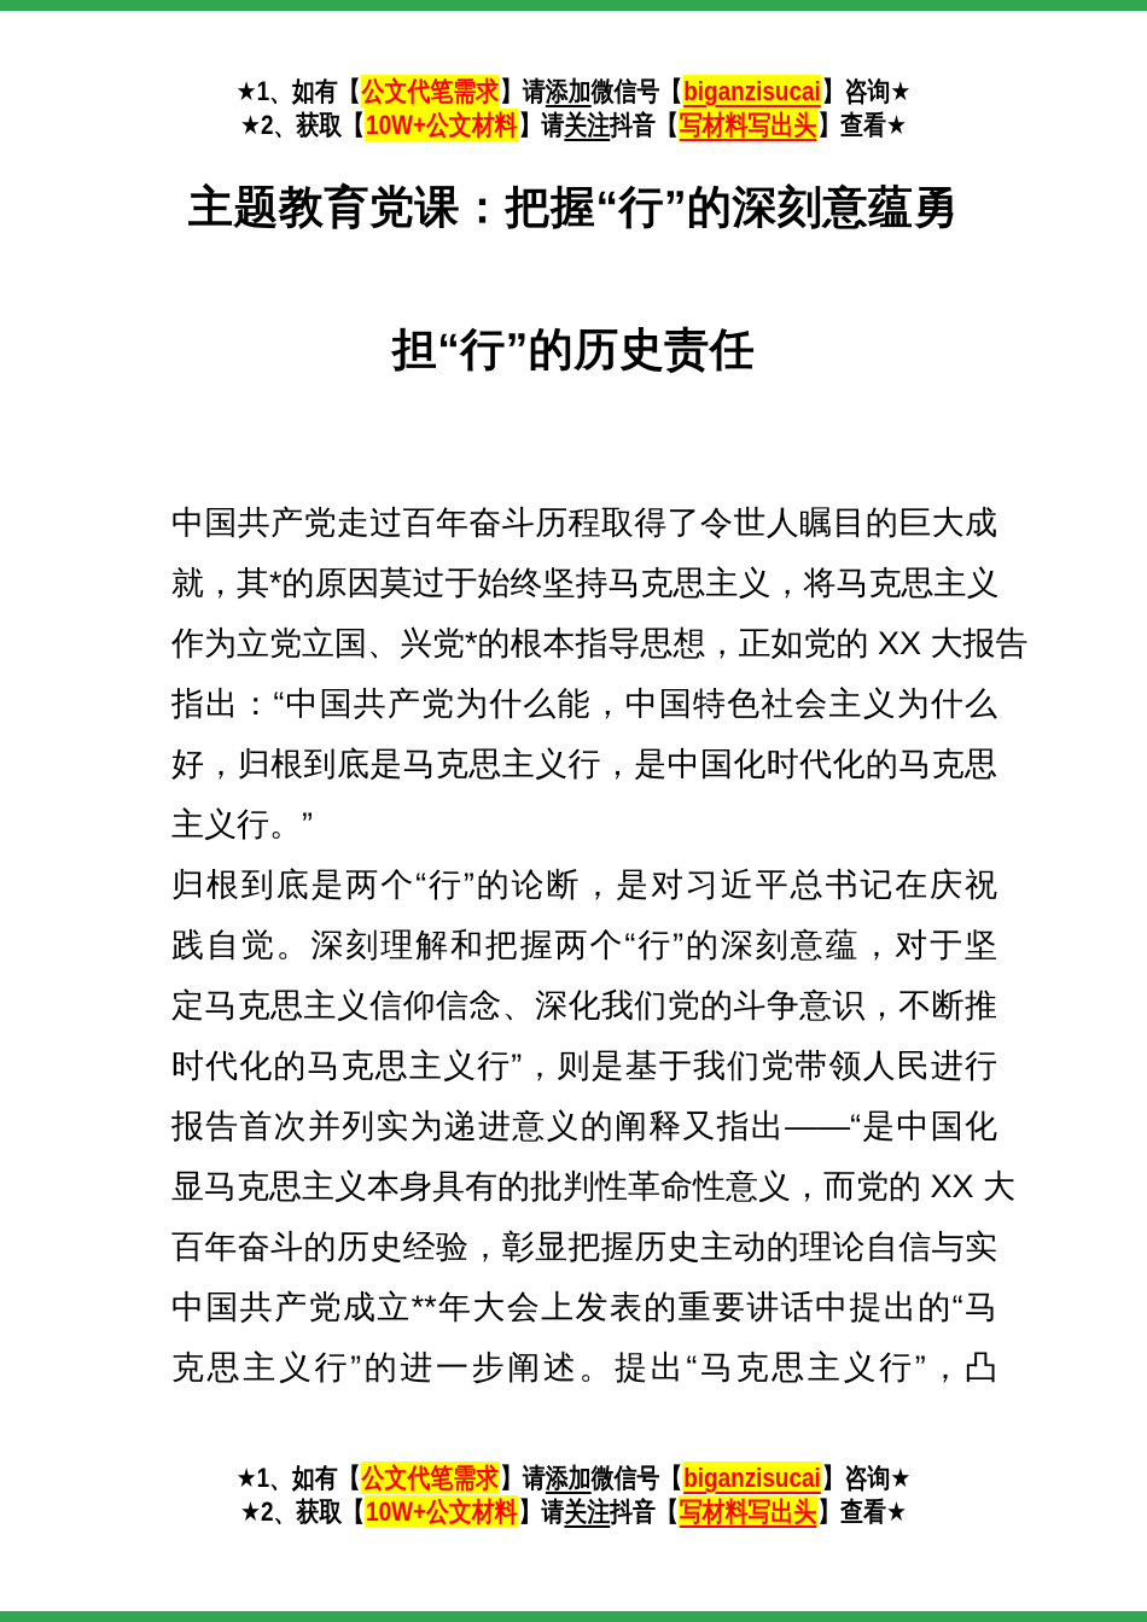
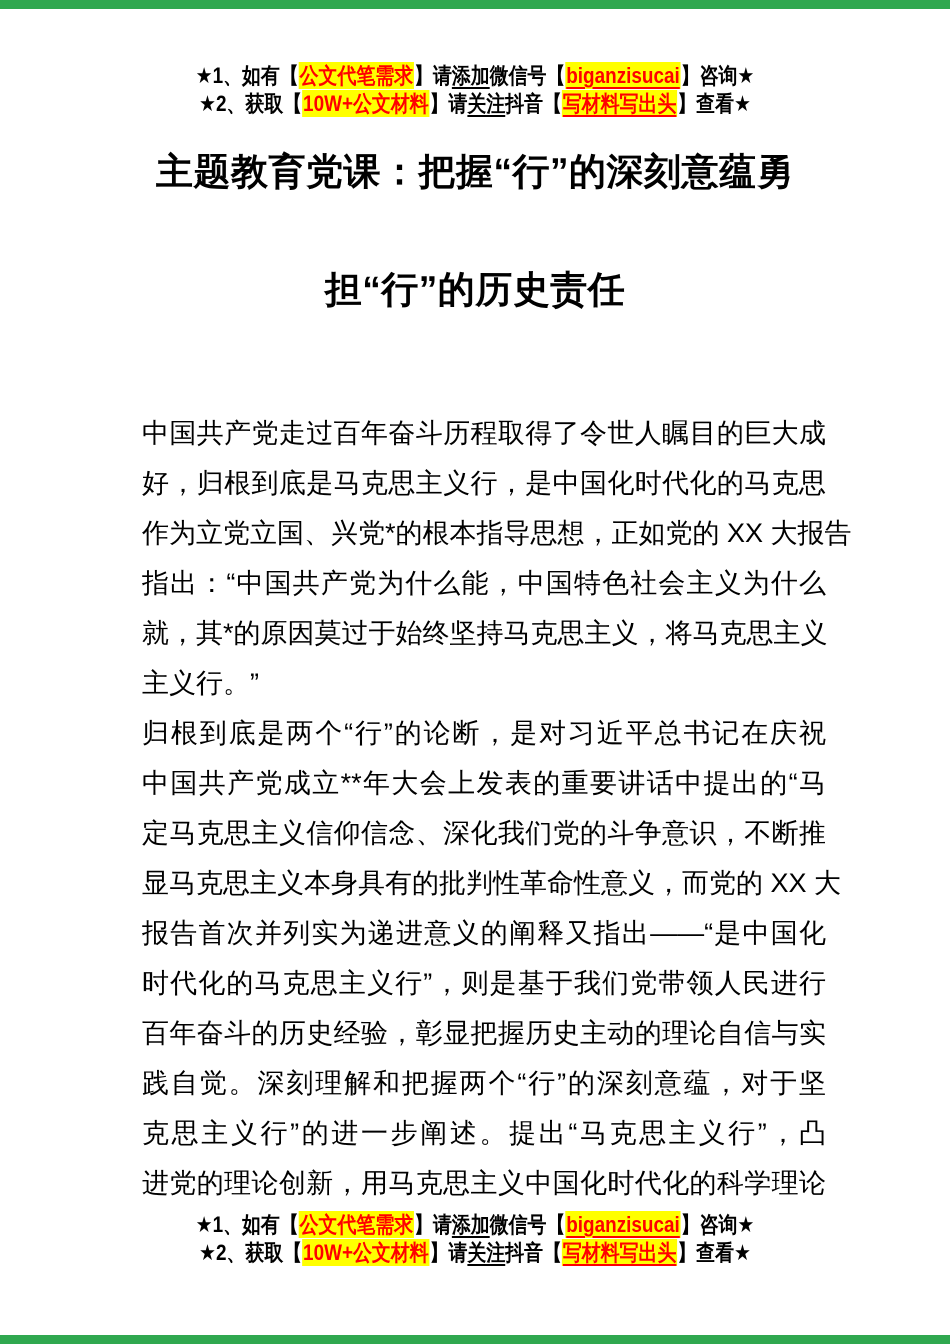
  ★1、如有【公文代笔需求】请添加微信号【biganzisucai】咨询★
  ★2、获取【10W+公文材料】请关注抖音【写材料写出头】查看★
  主题教育党课：把握“行”的深刻意蕴勇
  担“行”的历史责任
  中国共产党走过百年奋斗历程取得了令世人瞩目的巨大成
- 就，其*的原因莫过于始终坚持马克思主义，将马克思主义
+ 好，归根到底是马克思主义行，是中国化时代化的马克思
  作为立党立国、兴党*的根本指导思想，正如党的 XX 大报告
  指出：“中国共产党为什么能，中国特色社会主义为什么
- 好，归根到底是马克思主义行，是中国化时代化的马克思
+ 就，其*的原因莫过于始终坚持马克思主义，将马克思主义
  主义行。”
  归根到底是两个“行”的论断，是对习近平总书记在庆祝
- 践自觉。深刻理解和把握两个“行”的深刻意蕴，对于坚
+ 中国共产党成立**年大会上发表的重要讲话中提出的“马
  定马克思主义信仰信念、深化我们党的斗争意识，不断推
- 时代化的马克思主义行”，则是基于我们党带领人民进行
+ 显马克思主义本身具有的批判性革命性意义，而党的 XX 大
  报告首次并列实为递进意义的阐释又指出——“是中国化
- 显马克思主义本身具有的批判性革命性意义，而党的 XX 大
+ 时代化的马克思主义行”，则是基于我们党带领人民进行
  百年奋斗的历史经验，彰显把握历史主动的理论自信与实
- 中国共产党成立**年大会上发表的重要讲话中提出的“马
+ 践自觉。深刻理解和把握两个“行”的深刻意蕴，对于坚
  克思主义行”的进一步阐述。提出“马克思主义行”，凸
+ 进党的理论创新，用马克思主义中国化时代化的科学理论
  ★1、如有【公文代笔需求】请添加微信号【biganzisucai】咨询★
  ★2、获取【10W+公文材料】请关注抖音【写材料写出头】查看★
